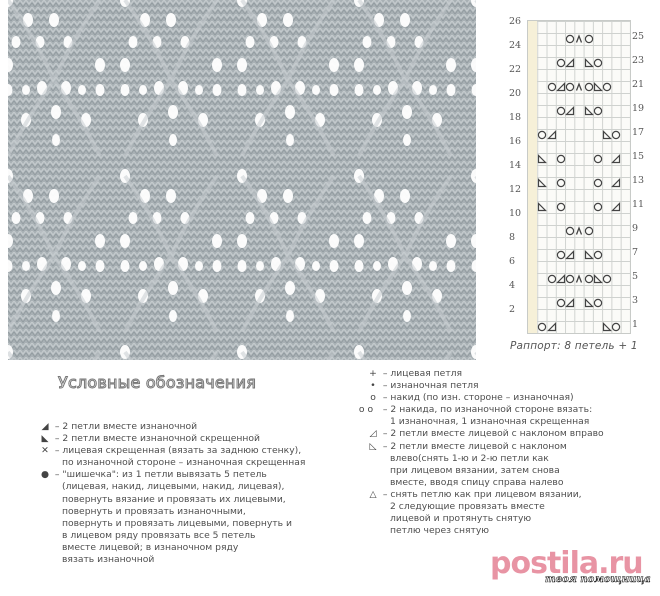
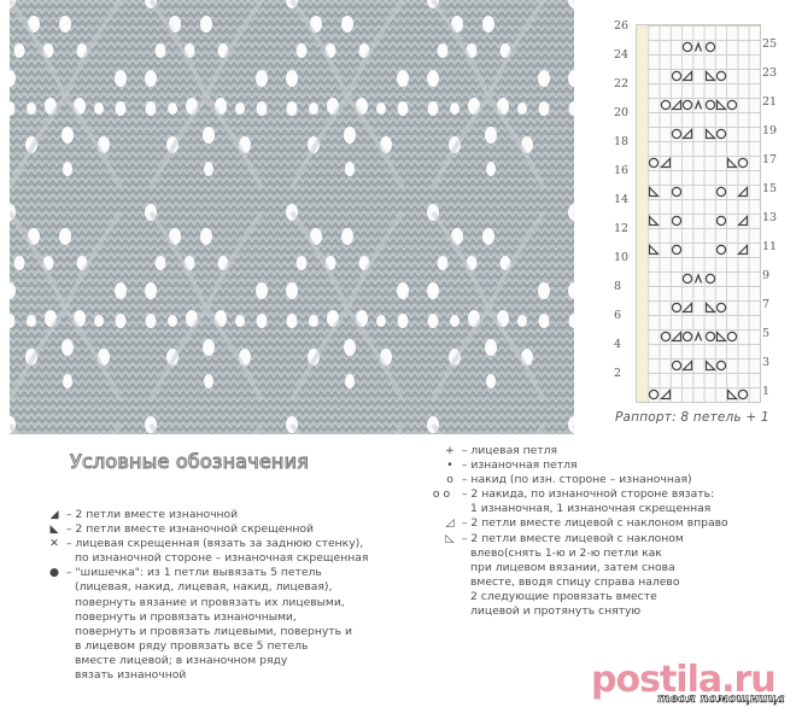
  Раппорт: 8 петель + 1
  26
  24
  22
  20
  18
  16
  14
  12
  10
  8
  6
  4
  2
  25
  23
  21
  19
  17
  15
  13
  11
  9
  7
  5
  3
  1
  Условные обозначения
  ◢ – 2 петли вместе изнаночной
  ◣ – 2 петли вместе изнаночной скрещенной
  ✕ – лицевая скрещенная (вязать за заднюю стенку),
  по изнаночной стороне – изнаночная скрещенная
  ● – "шишечка": из 1 петли вывязать 5 петель
- (лицевая, накид, лицевыми, накид, лицевая),
+ (лицевая, накид, лицевая, накид, лицевая),
  повернуть вязание и провязать их лицевыми,
  повернуть и провязать изнаночными,
  повернуть и провязать лицевыми, повернуть и
  в лицевом ряду провязать все 5 петель
  вместе лицевой; в изнаночном ряду
  вязать изнаночной
  + – лицевая петля
  • – изнаночная петля
  o – накид (по изн. стороне – изнаночная)
  o o – 2 накида, по изнаночной стороне вязать:
  1 изнаночная, 1 изнаночная скрещенная
  ◿ – 2 петли вместе лицевой с наклоном вправо
  ◺ – 2 петли вместе лицевой с наклоном
  влево(снять 1-ю и 2-ю петли как
  при лицевом вязании, затем снова
  вместе, вводя спицу справа налево
- △ – снять петлю как при лицевом вязании,
  2 следующие провязать вместе
  лицевой и протянуть снятую
- петлю через снятую
  postila.ru
  твоя помощница
